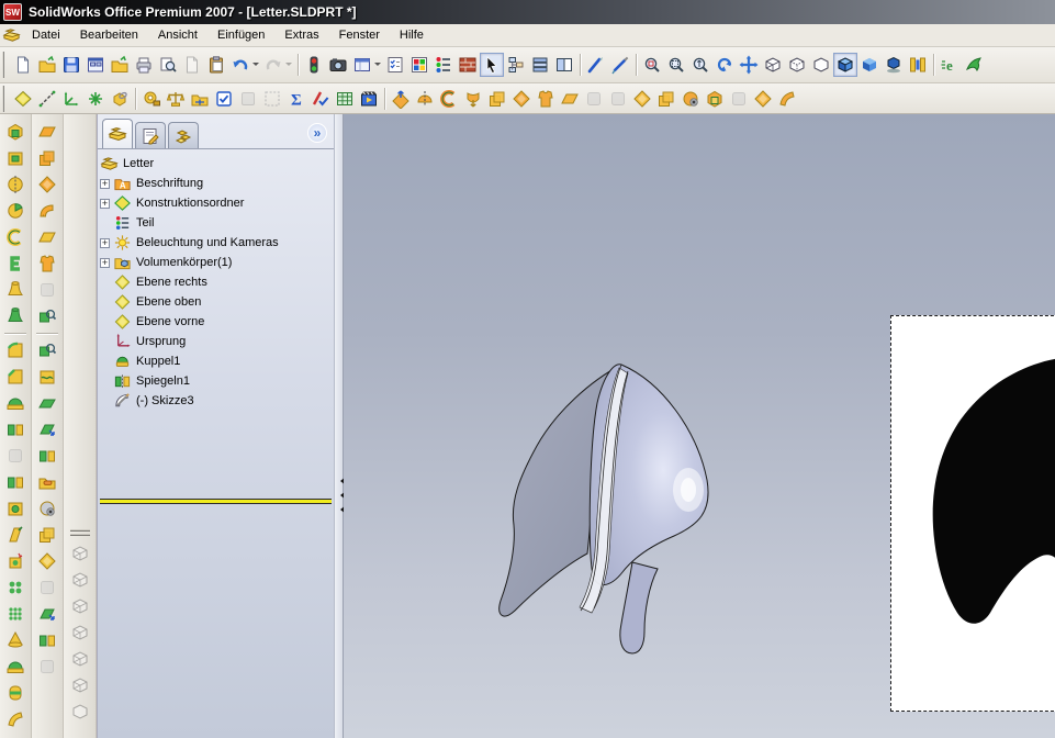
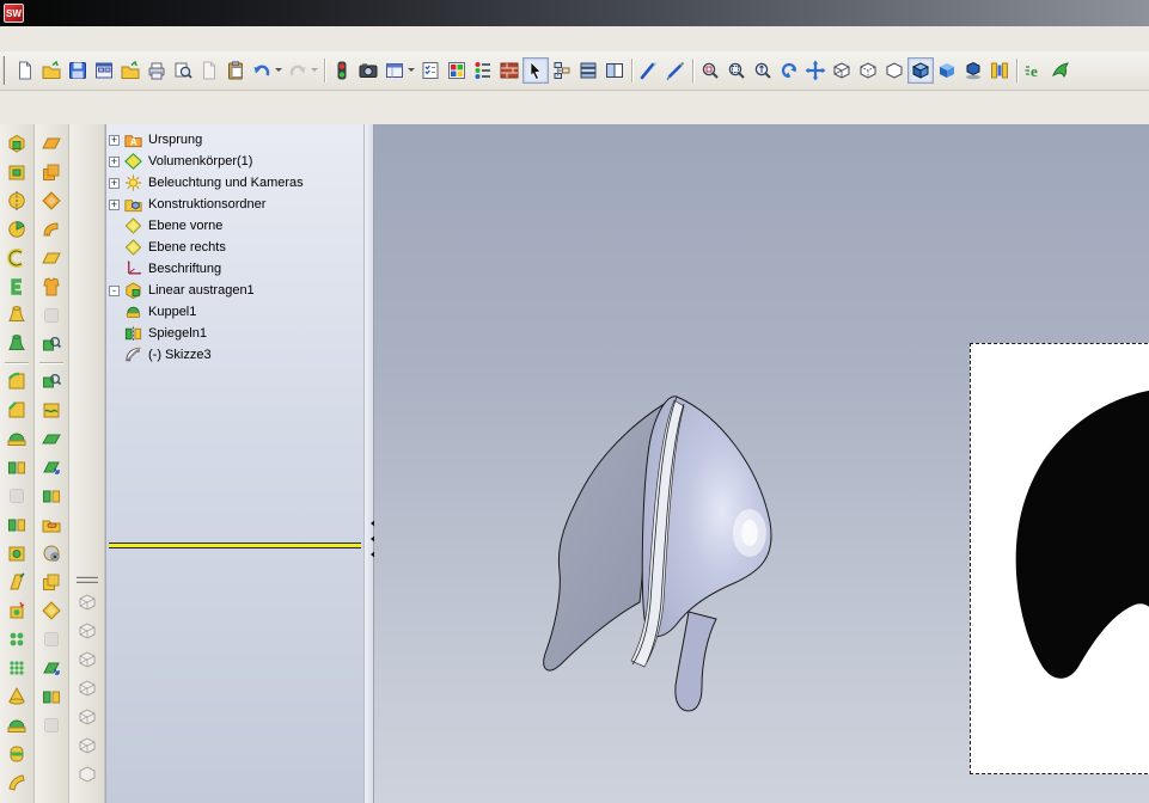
  SW
- SolidWorks Office Premium 2007 - [Letter.SLDPRT *]
- Datei
- Bearbeiten
- Ansicht
- Einfügen
- Extras
- Fenster
- Hilfe
  e
- Σ
- »
- Letter
  +
  A
- Beschriftung
+ Ursprung
  +
- Konstruktionsordner
+ Volumenkörper(1)
- Teil
  +
  Beleuchtung und Kameras
  +
- Volumenkörper(1)
+ Konstruktionsordner
- Ebene rechts
+ Ebene vorne
- Ebene oben
- Ebene vorne
+ Ebene rechts
- Ursprung
+ Beschriftung
+ -
+ Linear austragen1
  Kuppel1
  Spiegeln1
  (-) Skizze3
